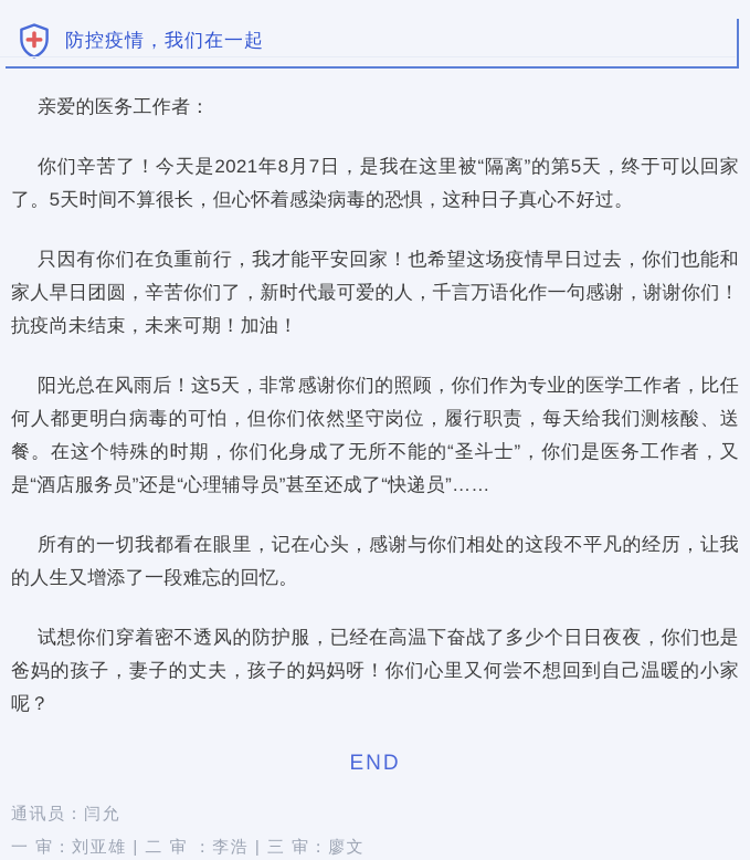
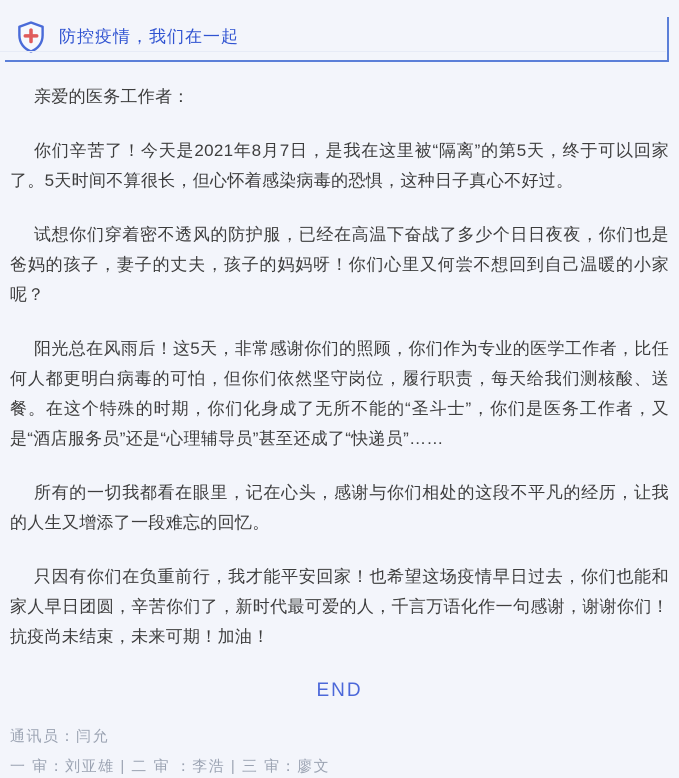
  防控疫情，我们在一起
  亲爱的医务工作者：
  你们辛苦了！今天是2021年8月7日，是我在这里被“隔离”的第5天，终于可以回家了。5天时间不算很长，但心怀着感染病毒的恐惧，这种日子真心不好过。
- 只因有你们在负重前行，我才能平安回家！也希望这场疫情早日过去，你们也能和家人早日团圆，辛苦你们了，新时代最可爱的人，千言万语化作一句感谢，谢谢你们！抗疫尚未结束，未来可期！加油！
+ 试想你们穿着密不透风的防护服，已经在高温下奋战了多少个日日夜夜，你们也是爸妈的孩子，妻子的丈夫，孩子的妈妈呀！你们心里又何尝不想回到自己温暖的小家呢？
  阳光总在风雨后！这5天，非常感谢你们的照顾，你们作为专业的医学工作者，比任何人都更明白病毒的可怕，但你们依然坚守岗位，履行职责，每天给我们测核酸、送餐。在这个特殊的时期，你们化身成了无所不能的“圣斗士”，你们是医务工作者，又是“酒店服务员”还是“心理辅导员”甚至还成了“快递员”……
  所有的一切我都看在眼里，记在心头，感谢与你们相处的这段不平凡的经历，让我的人生又增添了一段难忘的回忆。
- 试想你们穿着密不透风的防护服，已经在高温下奋战了多少个日日夜夜，你们也是爸妈的孩子，妻子的丈夫，孩子的妈妈呀！你们心里又何尝不想回到自己温暖的小家呢？
+ 只因有你们在负重前行，我才能平安回家！也希望这场疫情早日过去，你们也能和家人早日团圆，辛苦你们了，新时代最可爱的人，千言万语化作一句感谢，谢谢你们！抗疫尚未结束，未来可期！加油！
  END
  通讯员：闫允
  一 审：刘亚雄 | 二 审 ：李浩 | 三 审：廖文
